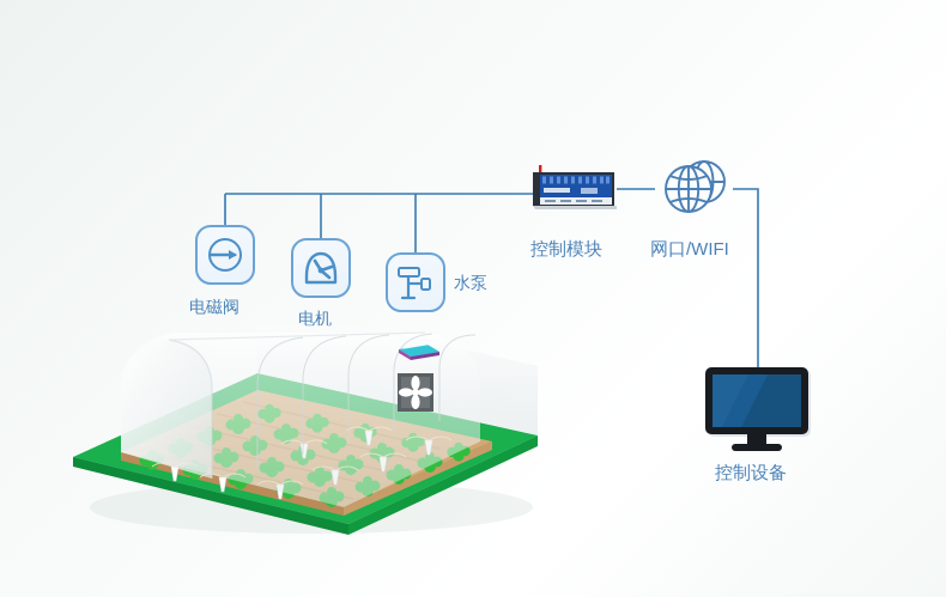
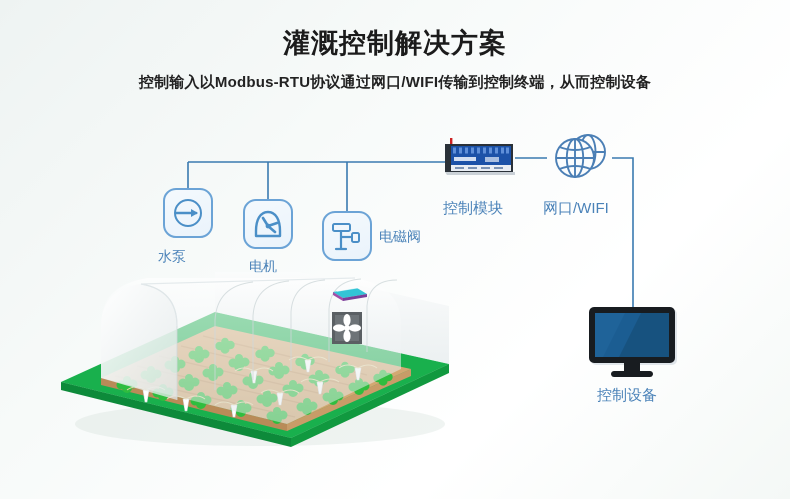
+ 灌溉控制解决方案
+ 控制输入以Modbus-RTU协议通过网口/WIFI传输到控制终端，从而控制设备
- 电磁阀
+ 水泵
  电机
- 水泵
+ 电磁阀
  控制模块
  网口/WIFI
  控制设备
